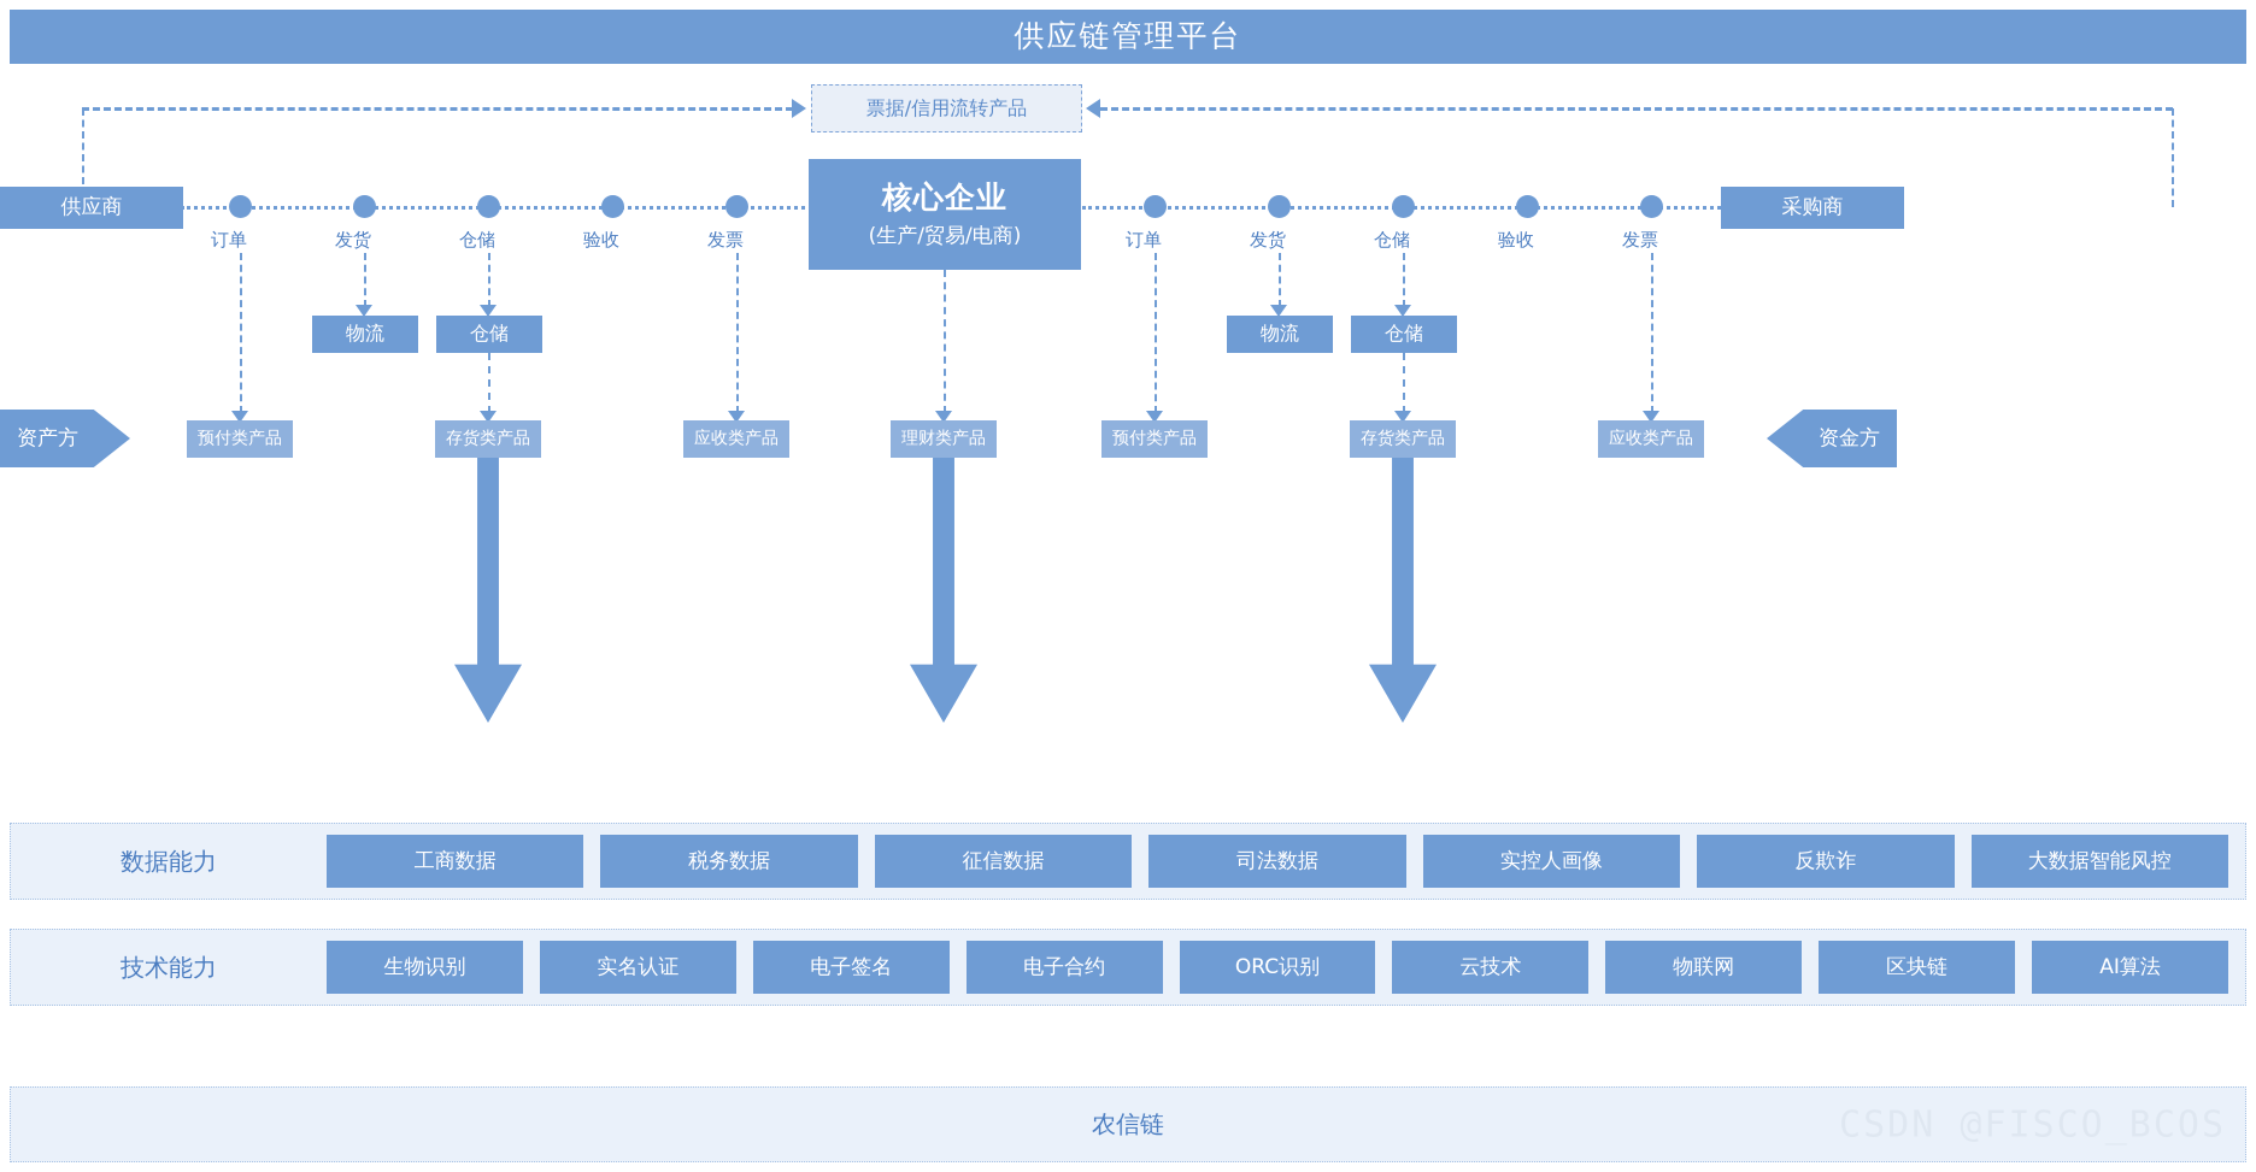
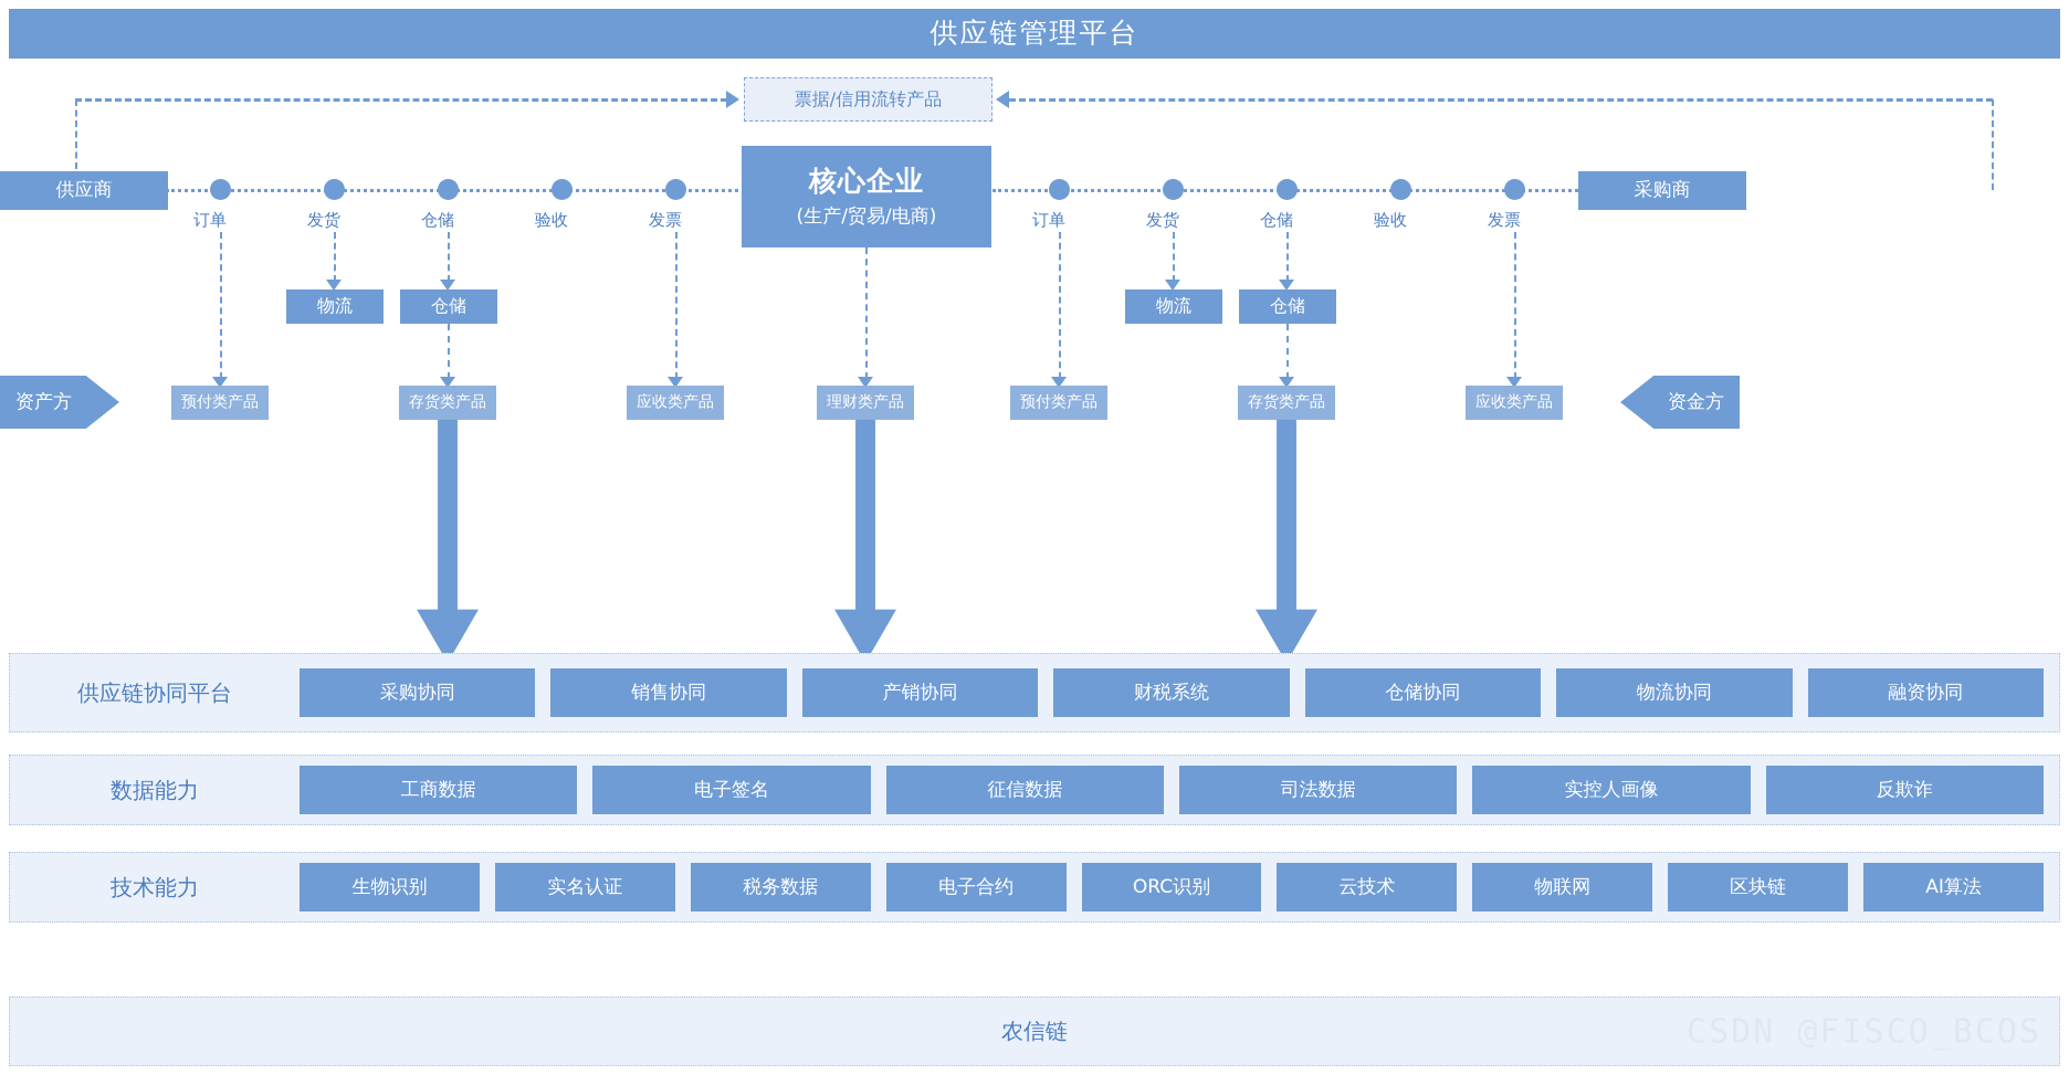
  供应链管理平台
  票据/信用流转产品
  供应商
  采购商
  核心企业
  (生产/贸易/电商)
  订单
  发货
  仓储
  验收
  发票
  物流
  仓储
  订单
  发货
  仓储
  验收
  发票
  物流
  仓储
  资产方
  资金方
  预付类产品
  存货类产品
  应收类产品
  理财类产品
  预付类产品
  存货类产品
  应收类产品
+ 供应链协同平台
+ 采购协同
+ 销售协同
+ 产销协同
+ 财税系统
+ 仓储协同
+ 物流协同
+ 融资协同
  数据能力
  工商数据
- 税务数据
+ 电子签名
  征信数据
  司法数据
  实控人画像
  反欺诈
- 大数据智能风控
  技术能力
  生物识别
  实名认证
- 电子签名
+ 税务数据
  电子合约
  ORC识别
  云技术
  物联网
  区块链
  AI算法
  农信链
